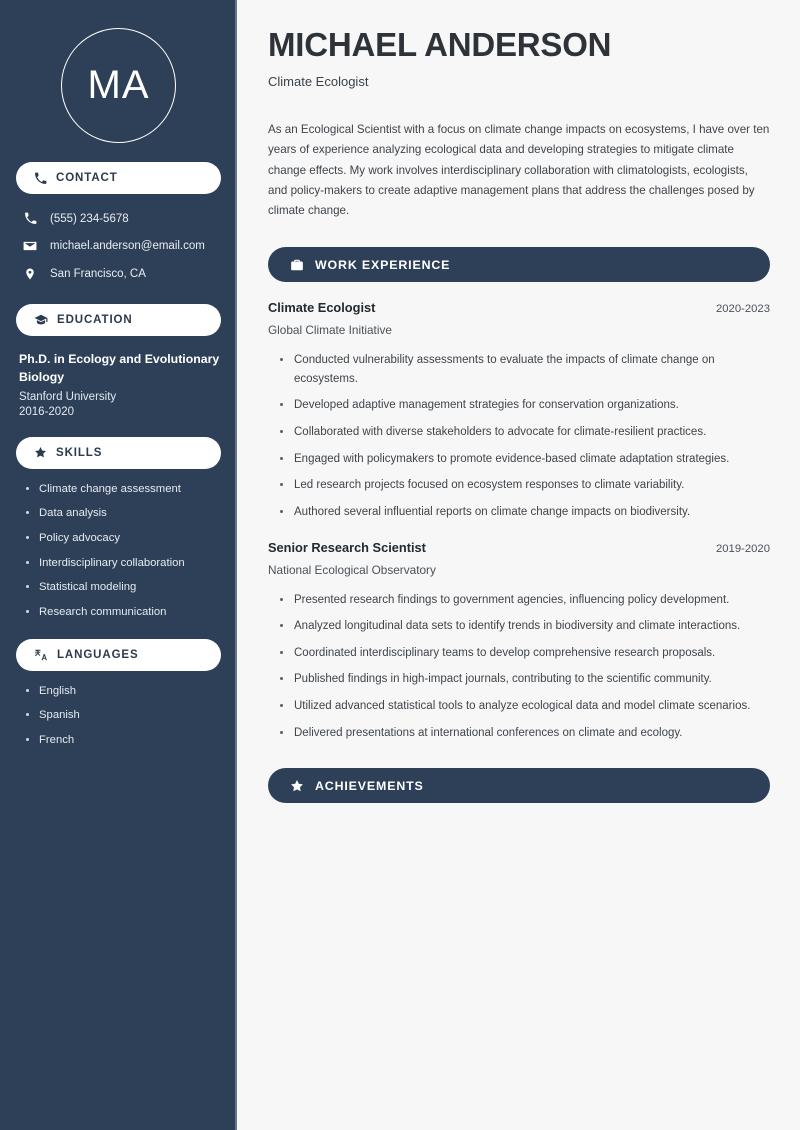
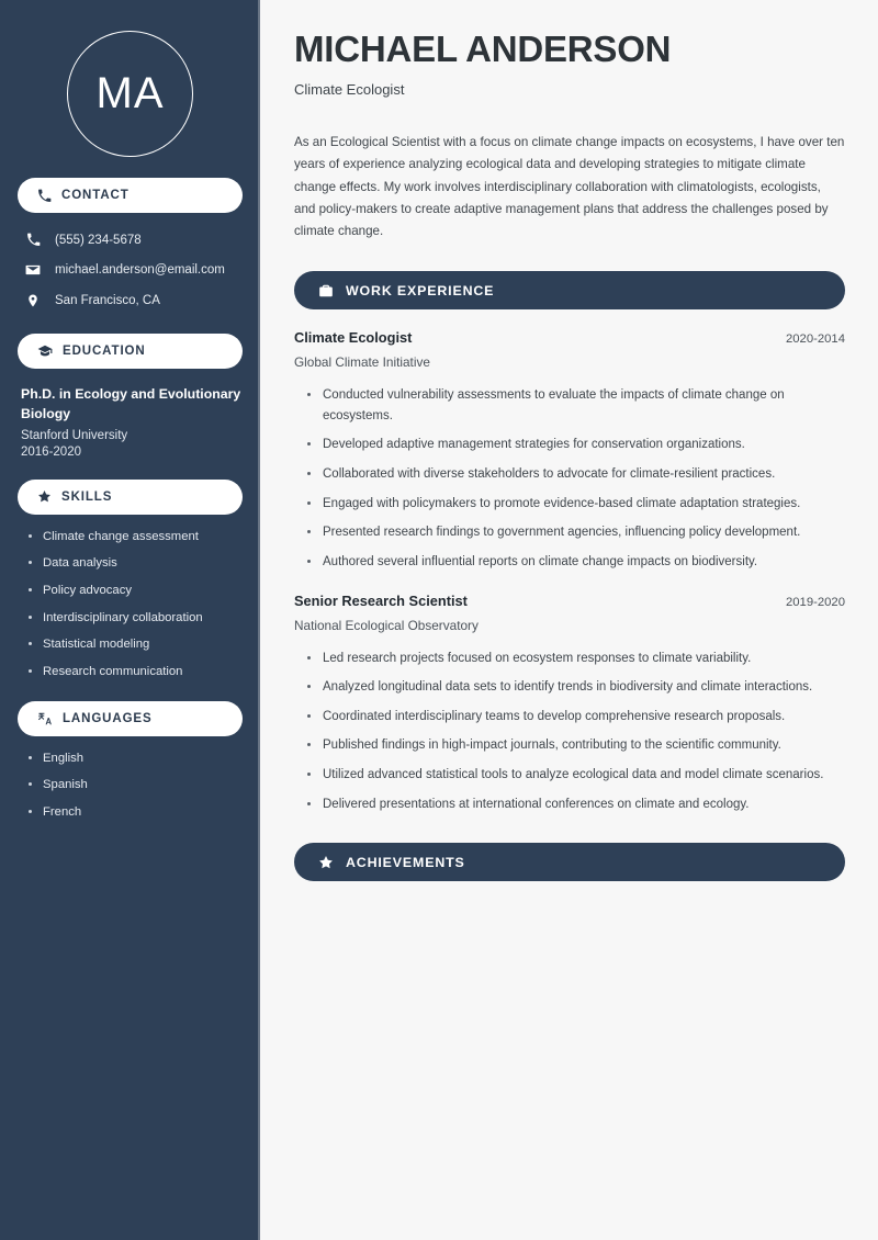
  MA
  CONTACT
  (555) 234-5678
  michael.anderson@email.com
  San Francisco, CA
  EDUCATION
  Ph.D. in Ecology and Evolutionary Biology
  Stanford University
  2016-2020
  SKILLS
  Climate change assessment
  Data analysis
  Policy advocacy
  Interdisciplinary collaboration
  Statistical modeling
  Research communication
  LANGUAGES
  English
  Spanish
  French
  MICHAEL ANDERSON
  Climate Ecologist
  As an Ecological Scientist with a focus on climate change impacts on ecosystems, I have over ten years of experience analyzing ecological data and developing strategies to mitigate climate change effects. My work involves interdisciplinary collaboration with climatologists, ecologists, and policy-makers to create adaptive management plans that address the challenges posed by climate change.
  WORK EXPERIENCE
  Climate Ecologist
- 2020-2023
+ 2020-2014
  Global Climate Initiative
  Conducted vulnerability assessments to evaluate the impacts of climate change on ecosystems.
  Developed adaptive management strategies for conservation organizations.
  Collaborated with diverse stakeholders to advocate for climate-resilient practices.
  Engaged with policymakers to promote evidence-based climate adaptation strategies.
- Led research projects focused on ecosystem responses to climate variability.
+ Presented research findings to government agencies, influencing policy development.
  Authored several influential reports on climate change impacts on biodiversity.
  Senior Research Scientist
  2019-2020
  National Ecological Observatory
- Presented research findings to government agencies, influencing policy development.
+ Led research projects focused on ecosystem responses to climate variability.
  Analyzed longitudinal data sets to identify trends in biodiversity and climate interactions.
  Coordinated interdisciplinary teams to develop comprehensive research proposals.
  Published findings in high-impact journals, contributing to the scientific community.
  Utilized advanced statistical tools to analyze ecological data and model climate scenarios.
  Delivered presentations at international conferences on climate and ecology.
  ACHIEVEMENTS
